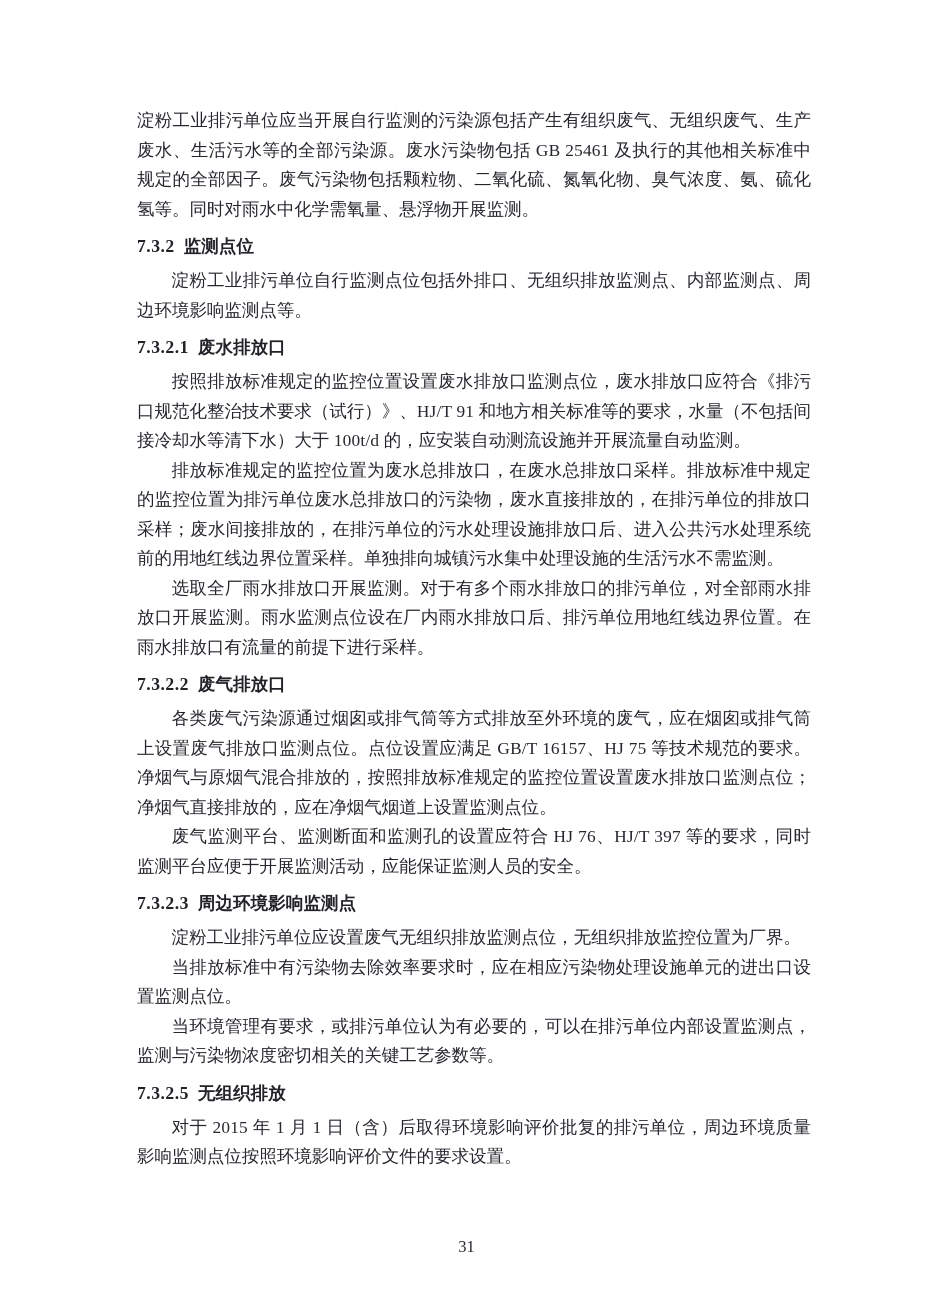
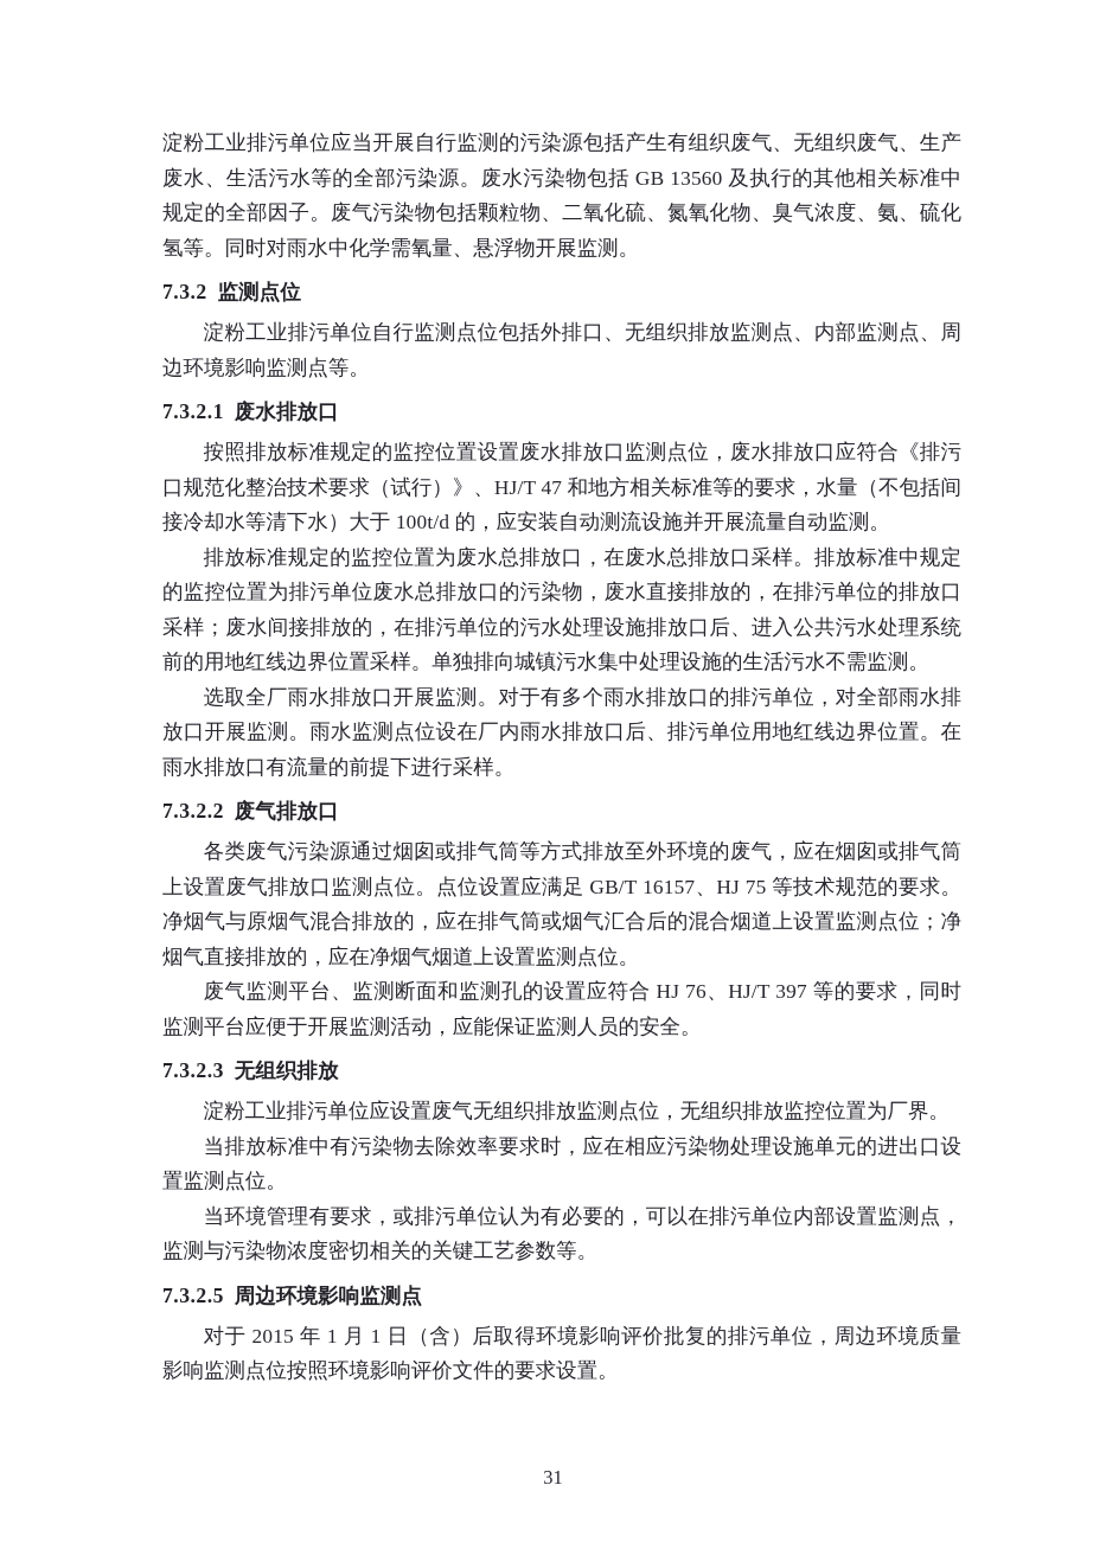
- 淀粉工业排污单位应当开展自行监测的污染源包括产生有组织废气、无组织废气、生产废水、生活污水等的全部污染源。废水污染物包括 GB 25461 及执行的其他相关标准中规定的全部因子。废气污染物包括颗粒物、二氧化硫、氮氧化物、臭气浓度、氨、硫化氢等。同时对雨水中化学需氧量、悬浮物开展监测。
+ 淀粉工业排污单位应当开展自行监测的污染源包括产生有组织废气、无组织废气、生产废水、生活污水等的全部污染源。废水污染物包括 GB 13560 及执行的其他相关标准中规定的全部因子。废气污染物包括颗粒物、二氧化硫、氮氧化物、臭气浓度、氨、硫化氢等。同时对雨水中化学需氧量、悬浮物开展监测。
  7.3.2 监测点位
  淀粉工业排污单位自行监测点位包括外排口、无组织排放监测点、内部监测点、周边环境影响监测点等。
  7.3.2.1 废水排放口
- 按照排放标准规定的监控位置设置废水排放口监测点位，废水排放口应符合《排污口规范化整治技术要求（试行）》、HJ/T 91 和地方相关标准等的要求，水量（不包括间接冷却水等清下水）大于 100t/d 的，应安装自动测流设施并开展流量自动监测。
+ 按照排放标准规定的监控位置设置废水排放口监测点位，废水排放口应符合《排污口规范化整治技术要求（试行）》、HJ/T 47 和地方相关标准等的要求，水量（不包括间接冷却水等清下水）大于 100t/d 的，应安装自动测流设施并开展流量自动监测。
  排放标准规定的监控位置为废水总排放口，在废水总排放口采样。排放标准中规定的监控位置为排污单位废水总排放口的污染物，废水直接排放的，在排污单位的排放口采样；废水间接排放的，在排污单位的污水处理设施排放口后、进入公共污水处理系统前的用地红线边界位置采样。单独排向城镇污水集中处理设施的生活污水不需监测。
  选取全厂雨水排放口开展监测。对于有多个雨水排放口的排污单位，对全部雨水排放口开展监测。雨水监测点位设在厂内雨水排放口后、排污单位用地红线边界位置。在雨水排放口有流量的前提下进行采样。
  7.3.2.2 废气排放口
- 各类废气污染源通过烟囱或排气筒等方式排放至外环境的废气，应在烟囱或排气筒上设置废气排放口监测点位。点位设置应满足 GB/T 16157、HJ 75 等技术规范的要求。净烟气与原烟气混合排放的，按照排放标准规定的监控位置设置废水排放口监测点位；净烟气直接排放的，应在净烟气烟道上设置监测点位。
+ 各类废气污染源通过烟囱或排气筒等方式排放至外环境的废气，应在烟囱或排气筒上设置废气排放口监测点位。点位设置应满足 GB/T 16157、HJ 75 等技术规范的要求。净烟气与原烟气混合排放的，应在排气筒或烟气汇合后的混合烟道上设置监测点位；净烟气直接排放的，应在净烟气烟道上设置监测点位。
  废气监测平台、监测断面和监测孔的设置应符合 HJ 76、HJ/T 397 等的要求，同时监测平台应便于开展监测活动，应能保证监测人员的安全。
- 7.3.2.3 周边环境影响监测点
+ 7.3.2.3 无组织排放
  淀粉工业排污单位应设置废气无组织排放监测点位，无组织排放监控位置为厂界。
  当排放标准中有污染物去除效率要求时，应在相应污染物处理设施单元的进出口设置监测点位。
  当环境管理有要求，或排污单位认为有必要的，可以在排污单位内部设置监测点，监测与污染物浓度密切相关的关键工艺参数等。
- 7.3.2.5 无组织排放
+ 7.3.2.5 周边环境影响监测点
  对于 2015 年 1 月 1 日（含）后取得环境影响评价批复的排污单位，周边环境质量影响监测点位按照环境影响评价文件的要求设置。
  31
